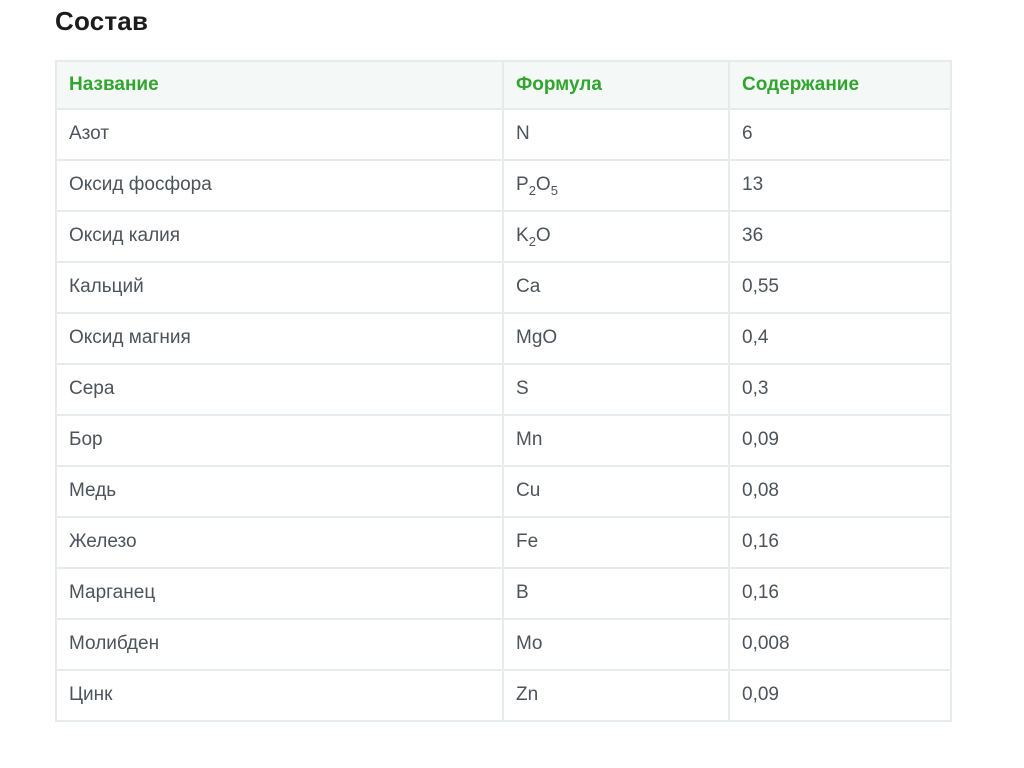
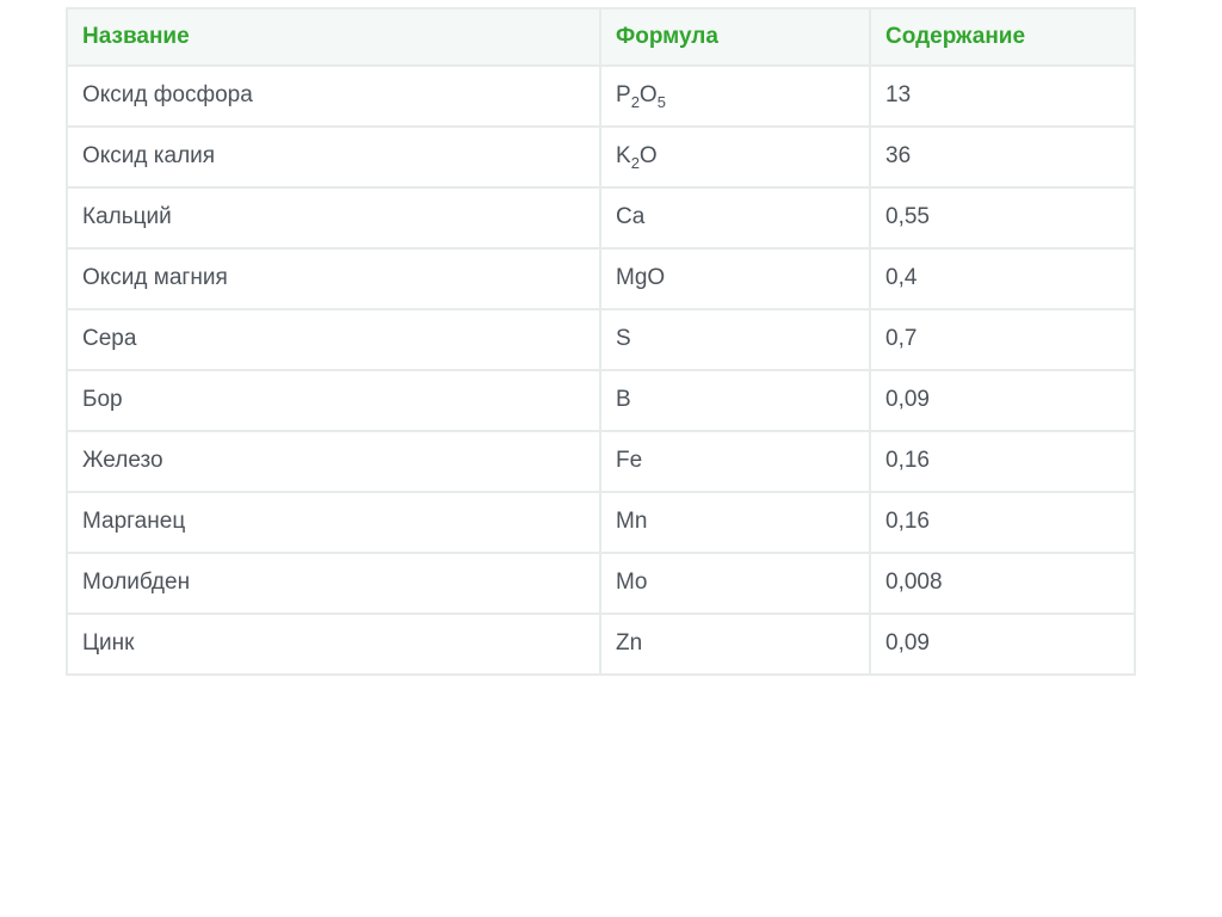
- Состав
  Название	Формула	Содержание
- Азот	N	6
  Оксид фосфора	P2O5	13
  Оксид калия	K2O	36
  Кальций	Ca	0,55
  Оксид магния	MgO	0,4
- Сера	S	0,3
+ Сера	S	0,7
- Бор	Mn	0,09
+ Бор	B	0,09
- Медь	Cu	0,08
  Железо	Fe	0,16
- Марганец	B	0,16
+ Марганец	Mn	0,16
  Молибден	Mo	0,008
  Цинк	Zn	0,09
